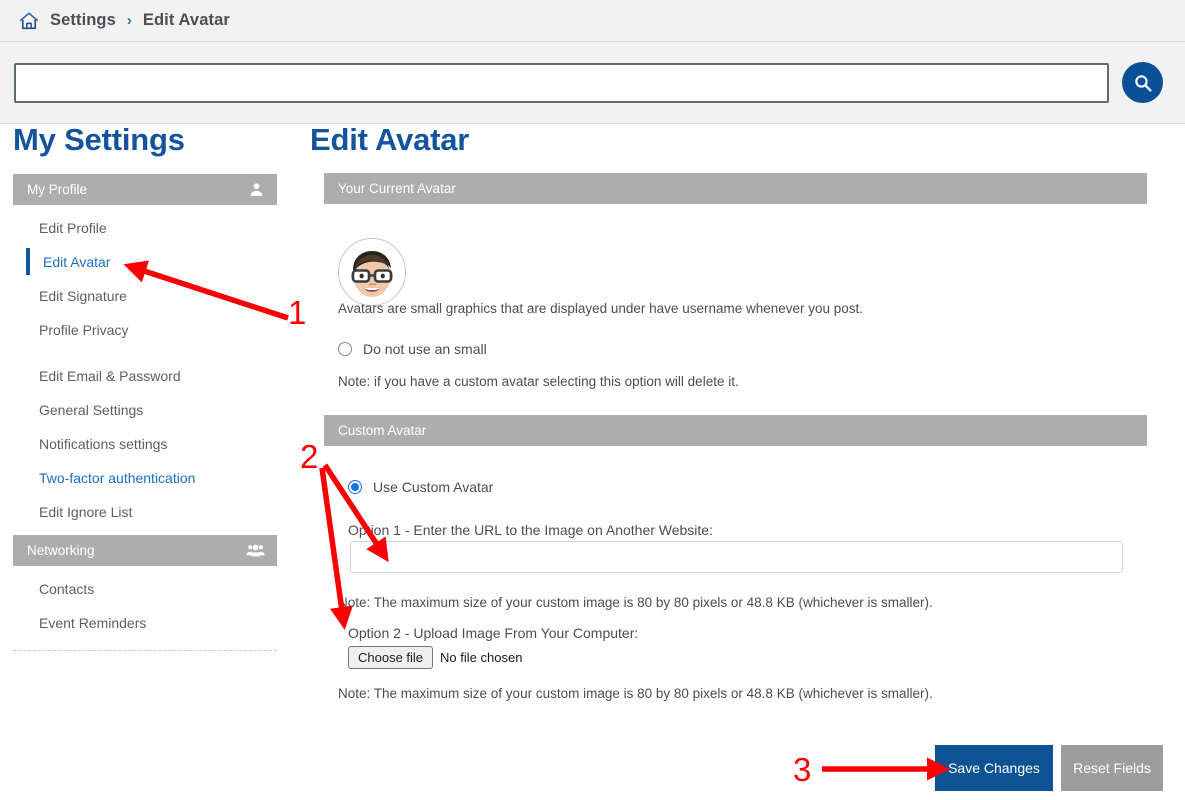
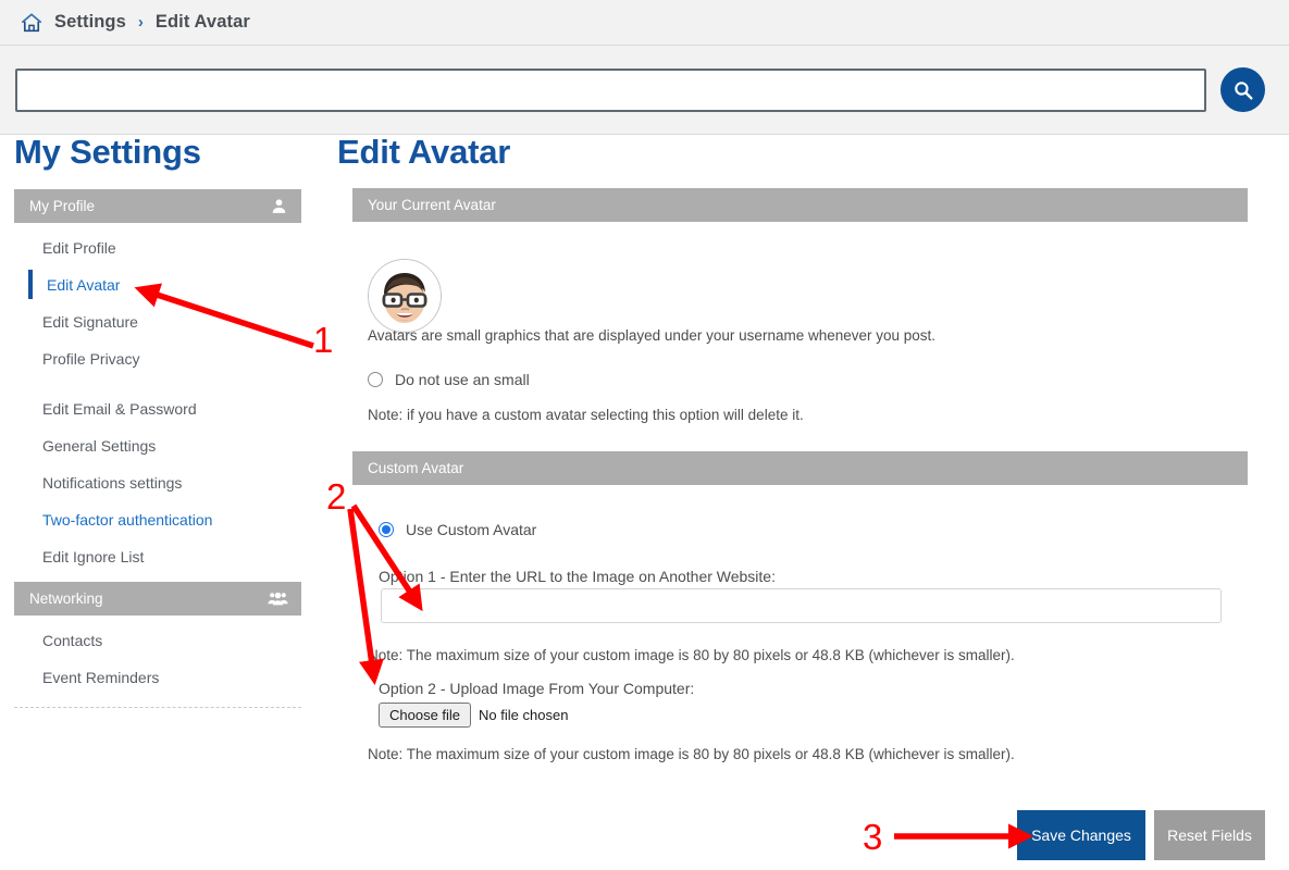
  Settings
  ›
  Edit Avatar
  My Settings
  My Profile
  Edit Profile
  Edit Avatar
  Edit Signature
  Profile Privacy
  Edit Email & Password
  General Settings
  Notifications settings
  Two-factor authentication
  Edit Ignore List
  Networking
  Contacts
  Event Reminders
  Edit Avatar
  Your Current Avatar
- Avatars are small graphics that are displayed under have username whenever you post.
+ Avatars are small graphics that are displayed under your username whenever you post.
  Do not use an small
  Note: if you have a custom avatar selecting this option will delete it.
  Custom Avatar
  Use Custom Avatar
  Opion 1 - Enter the URL to the Image on Another Website:
  ote: The maximum size of your custom image is 80 by 80 pixels or 48.8 KB (whichever is smaller).
  Option 2 - Upload Image From Your Computer:
  Choose file
  No file chosen
  Note: The maximum size of your custom image is 80 by 80 pixels or 48.8 KB (whichever is smaller).
  Save Changes
  Reset Fields
  1
  2
  3
